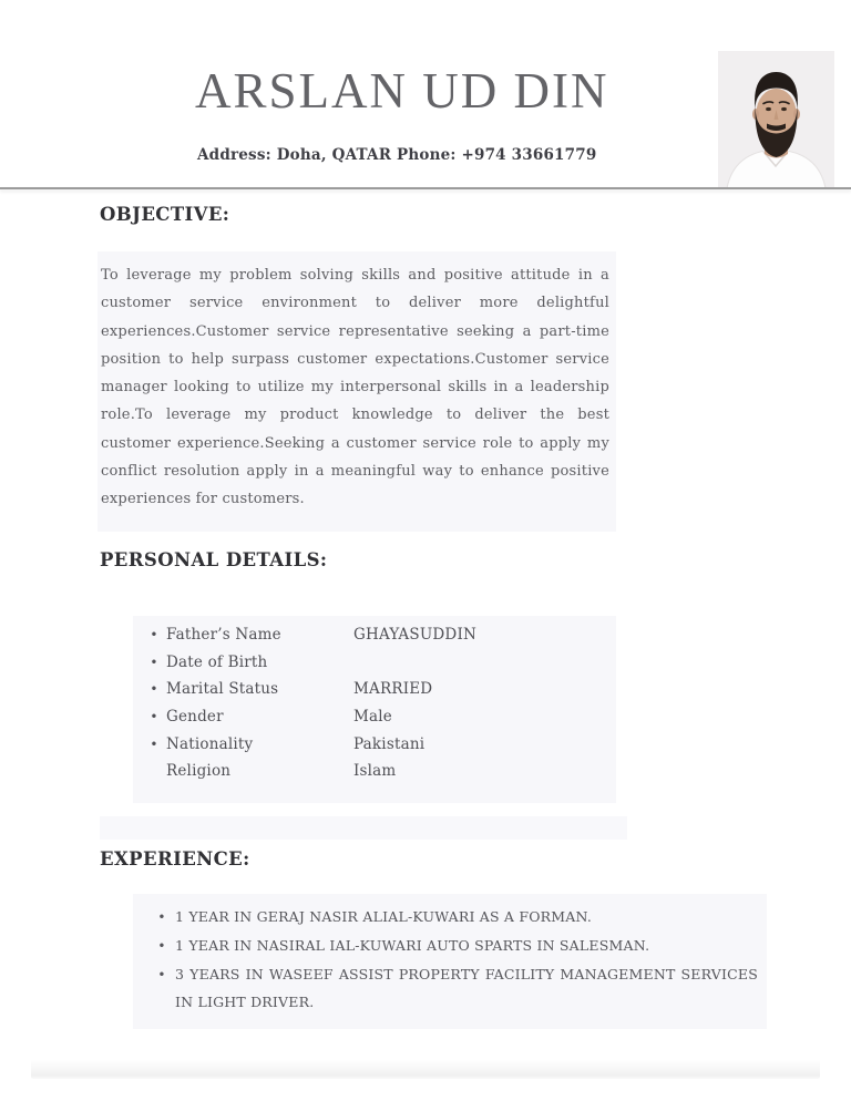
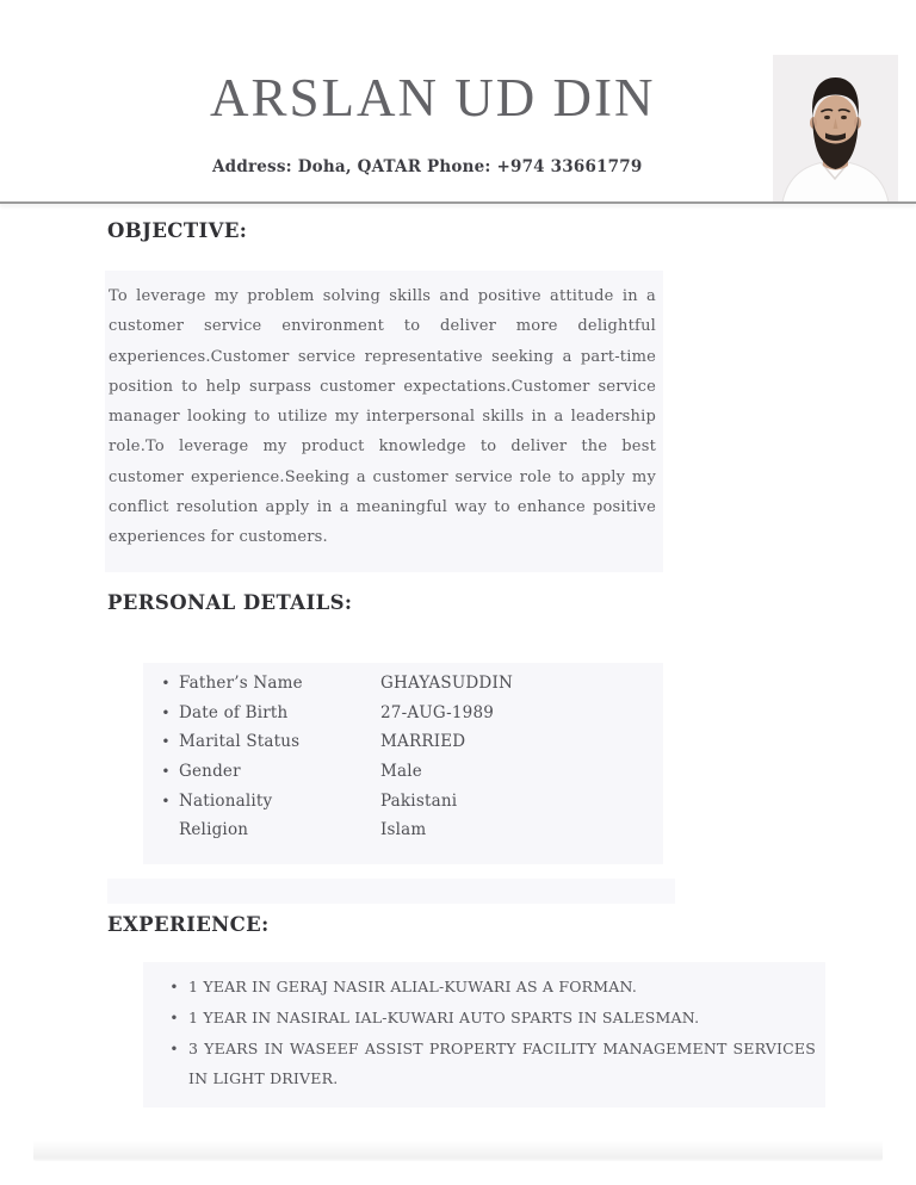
  ARSLAN UD DIN
  Address: Doha, QATAR Phone: +974 33661779
  OBJECTIVE:
  To leverage my problem solving skills and positive attitude in a customer service environment to deliver more delightful experiences.Customer service representative seeking a part-time position to help surpass customer expectations.Customer service manager looking to utilize my interpersonal skills in a leadership role.To leverage my product knowledge to deliver the best customer experience.Seeking a customer service role to apply my conflict resolution apply in a meaningful way to enhance positive experiences for customers.
  PERSONAL DETAILS:
  •
  Father’s Name
  GHAYASUDDIN
  •
  Date of Birth
+ 27-AUG-1989
  •
  Marital Status
  MARRIED
  •
  Gender
  Male
  •
  Nationality
  Pakistani
  Religion
  Islam
  EXPERIENCE:
  •
  1 YEAR IN GERAJ NASIR ALIAL-KUWARI AS A FORMAN.
  •
  1 YEAR IN NASIRAL IAL-KUWARI AUTO SPARTS IN SALESMAN.
  •
  3 YEARS IN WASEEF ASSIST PROPERTY FACILITY MANAGEMENT SERVICES IN LIGHT DRIVER.
